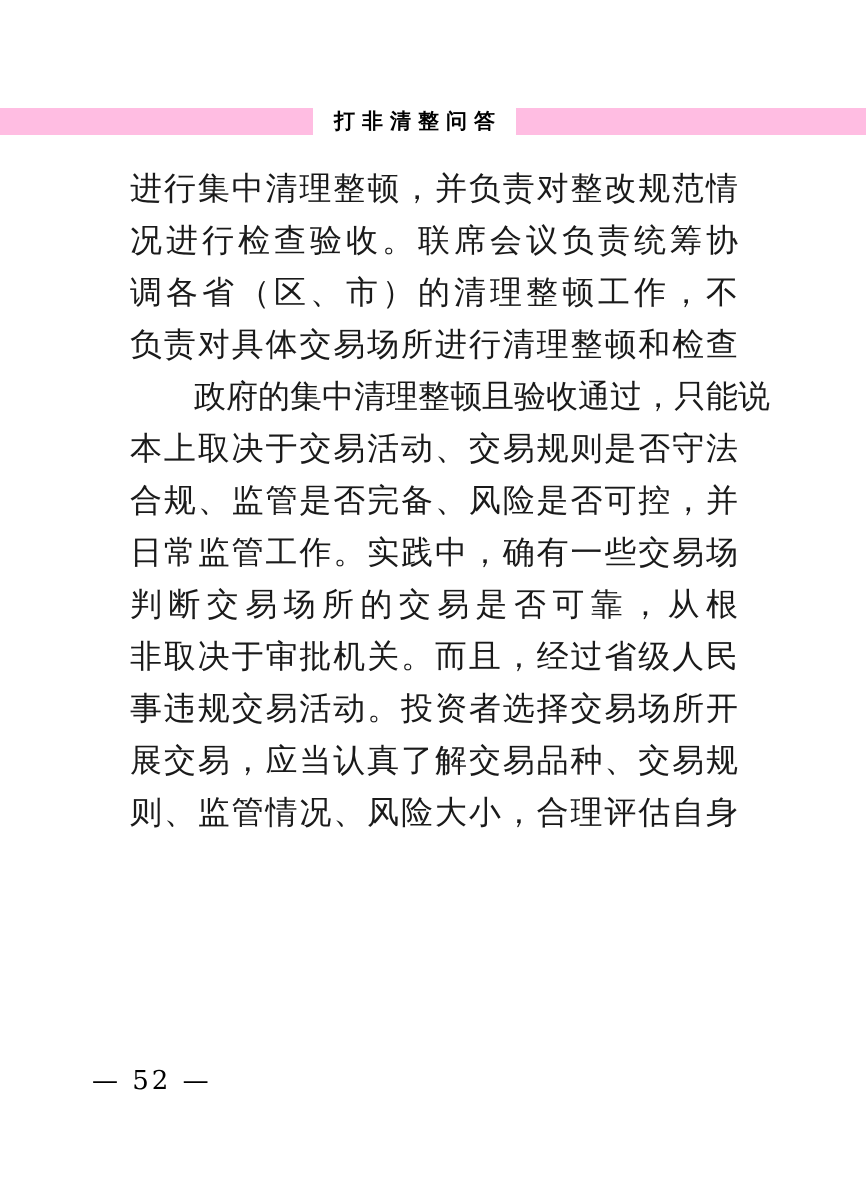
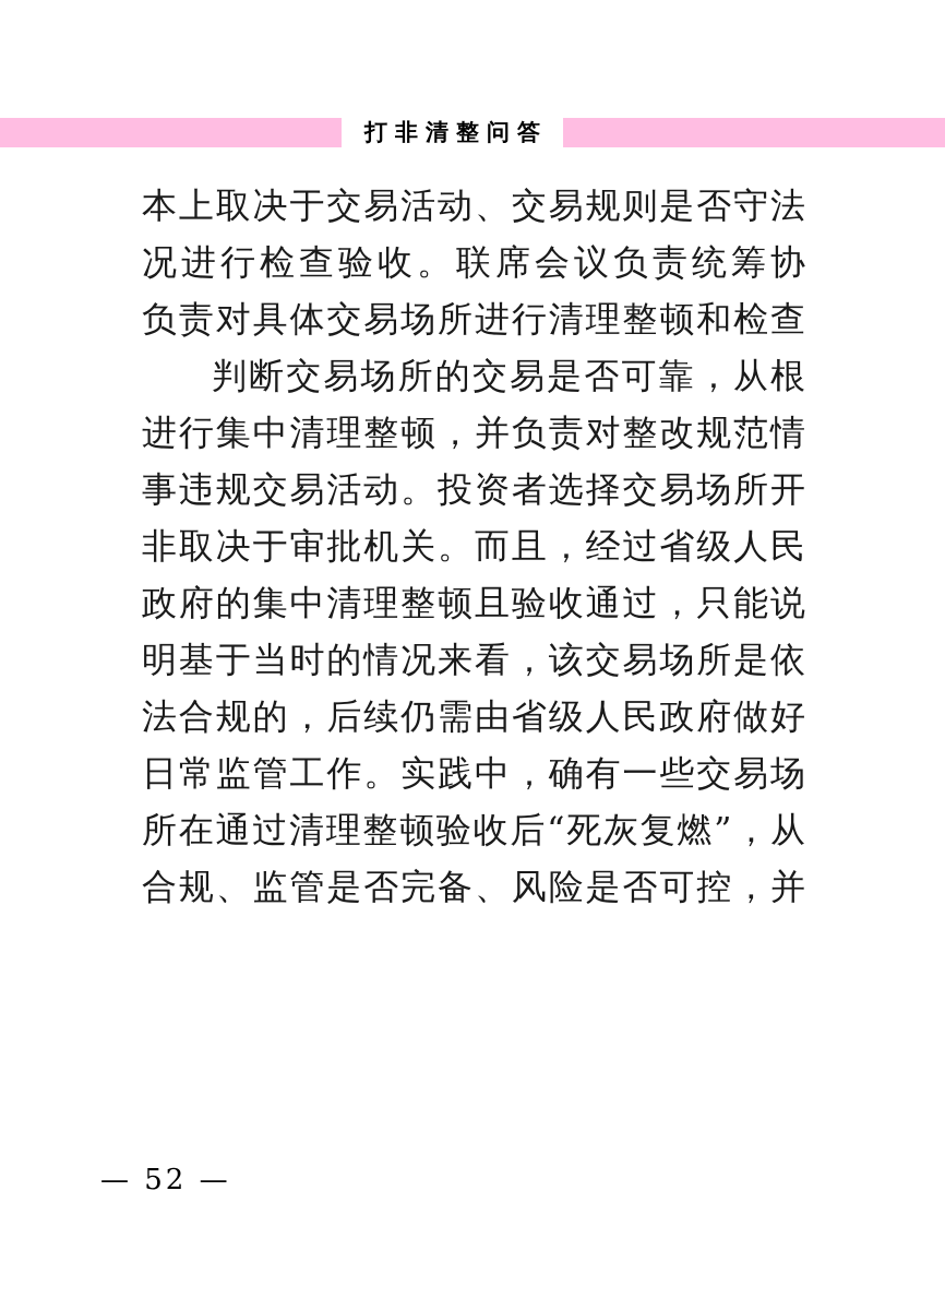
  打非清整问答
- 进行集中清理整顿，并负责对整改规范情
+ 本上取决于交易活动、交易规则是否守法
  况进行检查验收。联席会议负责统筹协
- 调各省（区、市）的清理整顿工作，不
  负责对具体交易场所进行清理整顿和检查
- 政府的集中清理整顿且验收通过，只能说
+ 判断交易场所的交易是否可靠，从根
- 本上取决于交易活动、交易规则是否守法
+ 进行集中清理整顿，并负责对整改规范情
- 合规、监管是否完备、风险是否可控，并
+ 事违规交易活动。投资者选择交易场所开
- 日常监管工作。实践中，确有一些交易场
+ 非取决于审批机关。而且，经过省级人民
- 判断交易场所的交易是否可靠，从根
+ 政府的集中清理整顿且验收通过，只能说
+ 明基于当时的情况来看，该交易场所是依
+ 法合规的，后续仍需由省级人民政府做好
- 非取决于审批机关。而且，经过省级人民
+ 日常监管工作。实践中，确有一些交易场
+ 所在通过清理整顿验收后“死灰复燃”，从
- 事违规交易活动。投资者选择交易场所开
+ 合规、监管是否完备、风险是否可控，并
- 展交易，应当认真了解交易品种、交易规
- 则、监管情况、风险大小，合理评估自身
  — 52 —
